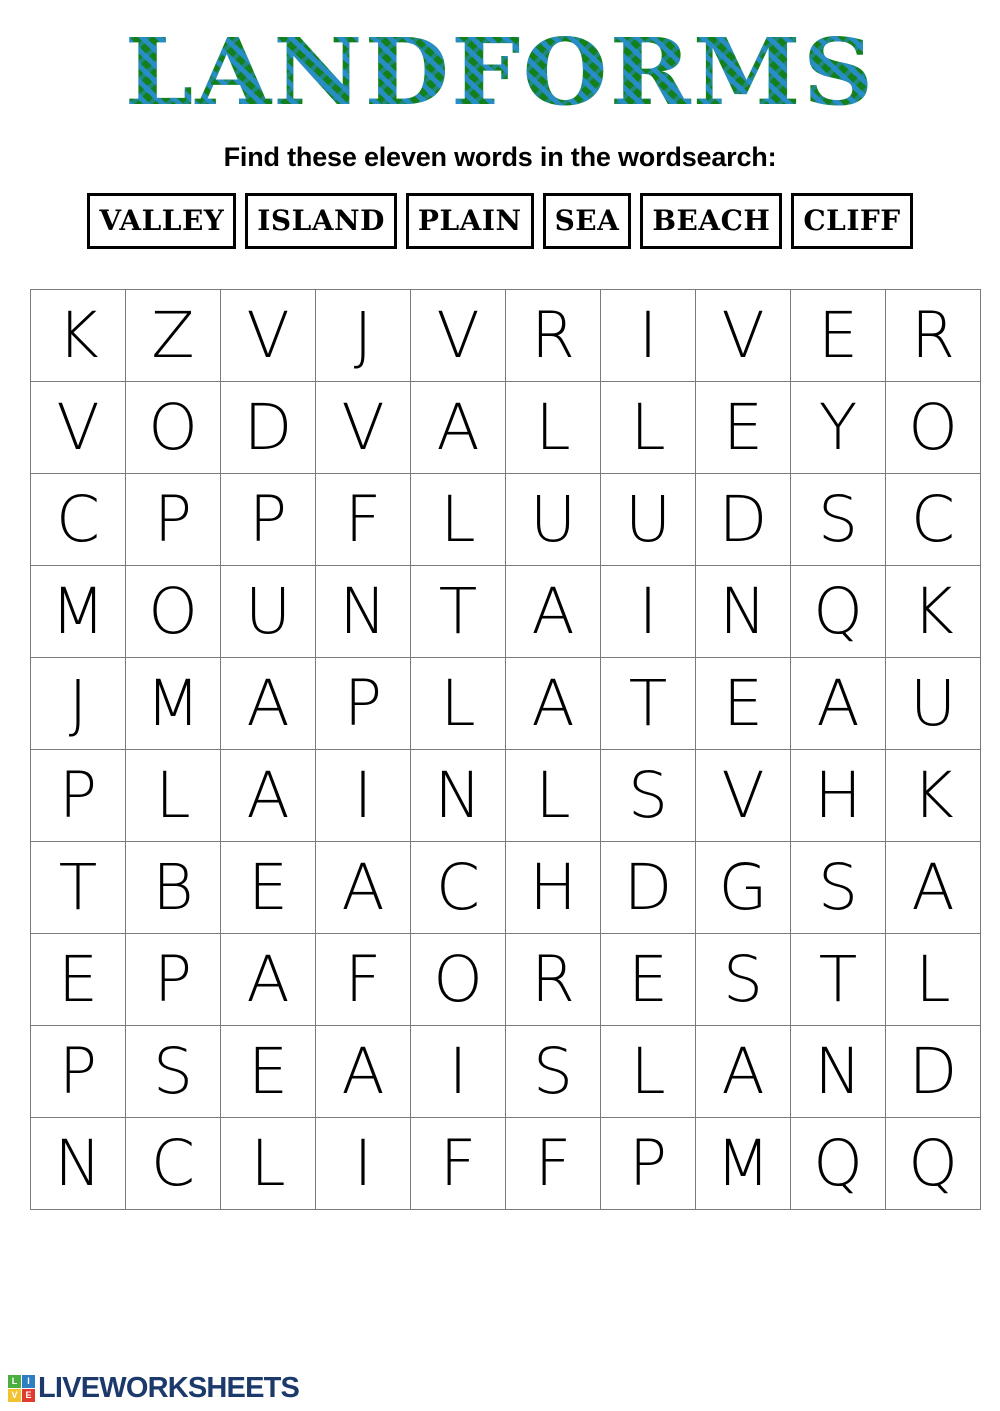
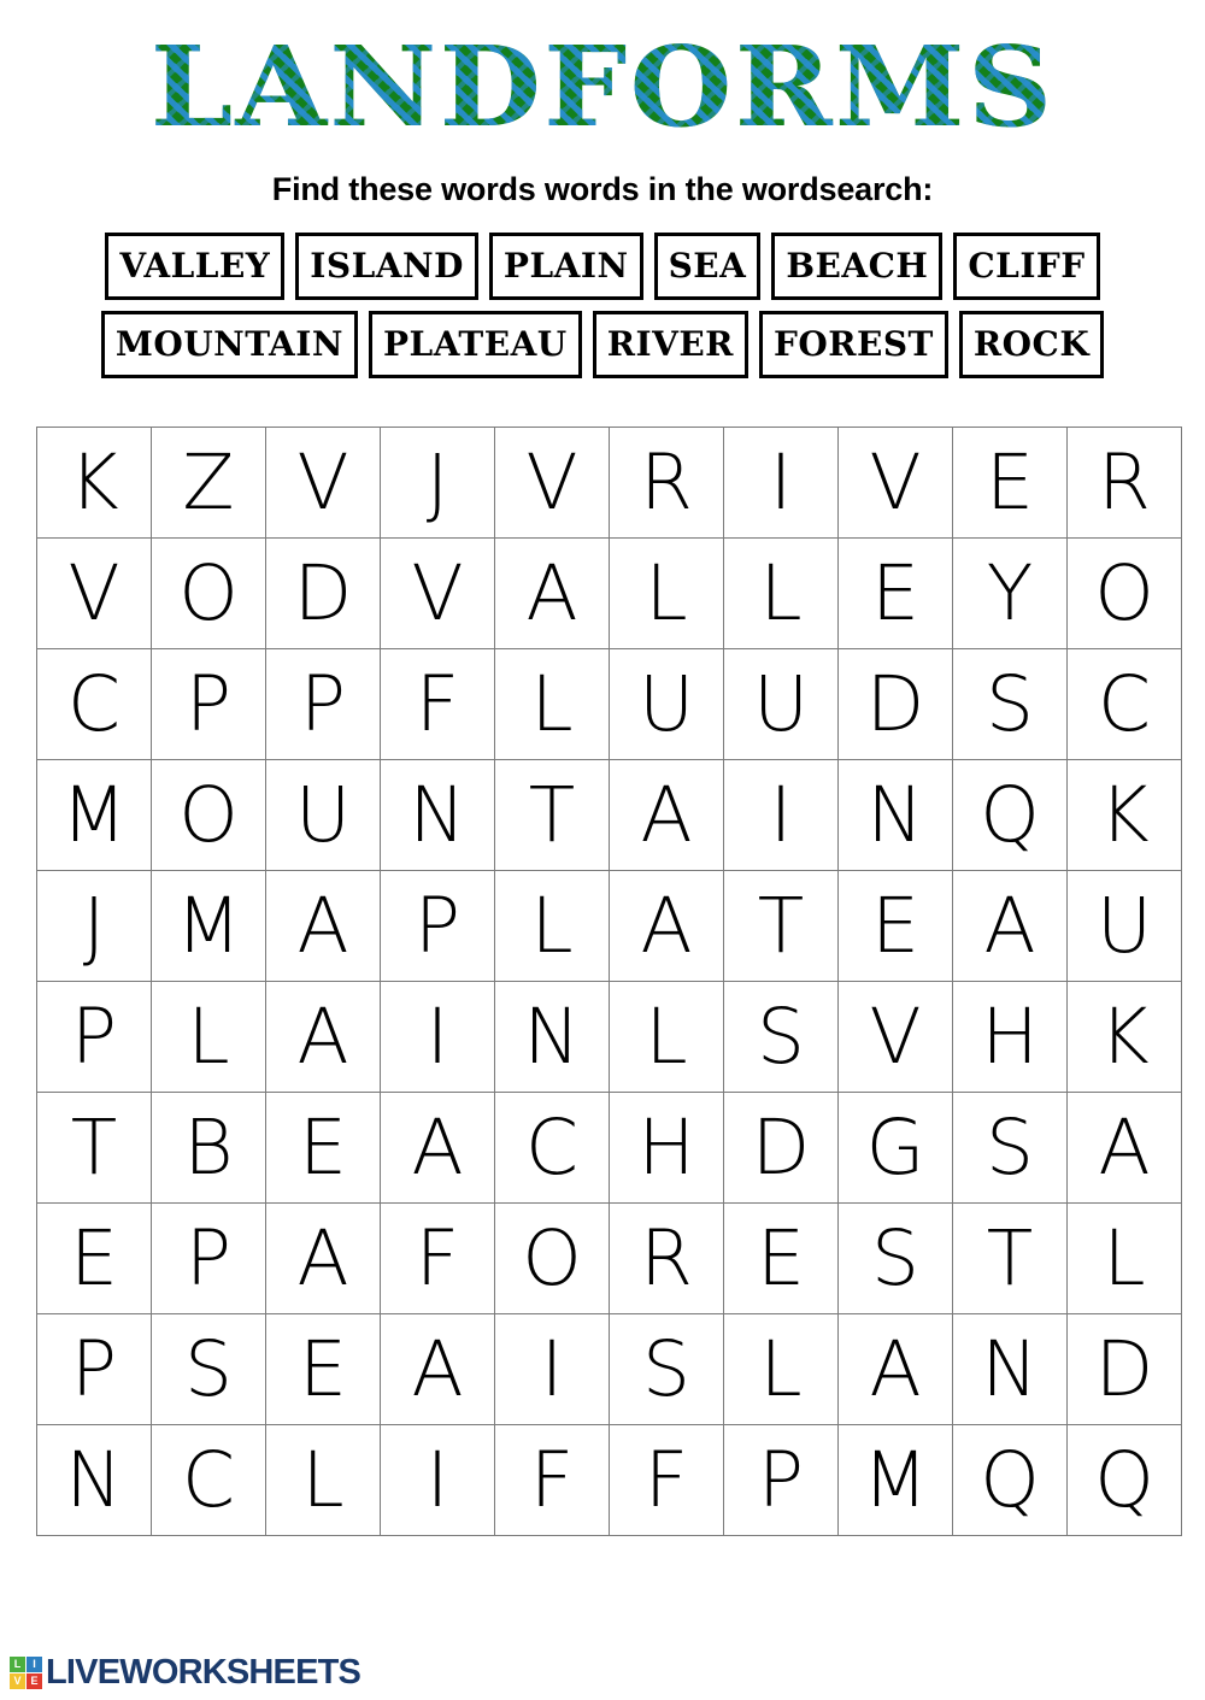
  LANDFORMS
- Find these eleven words in the wordsearch:
+ Find these words words in the wordsearch:
  VALLEY
  ISLAND
  PLAIN
  SEA
  BEACH
  CLIFF
+ MOUNTAIN
+ PLATEAU
+ RIVER
+ FOREST
+ ROCK
  K	Z	V	J	V	R	I	V	E	R
  V	O	D	V	A	L	L	E	Y	O
  C	P	P	F	L	U	U	D	S	C
  M	O	U	N	T	A	I	N	Q	K
  J	M	A	P	L	A	T	E	A	U
  P	L	A	I	N	L	S	V	H	K
  T	B	E	A	C	H	D	G	S	A
  E	P	A	F	O	R	E	S	T	L
  P	S	E	A	I	S	L	A	N	D
  N	C	L	I	F	F	P	M	Q	Q
  L
  I
  V
  E
  LIVEWORKSHEETS
